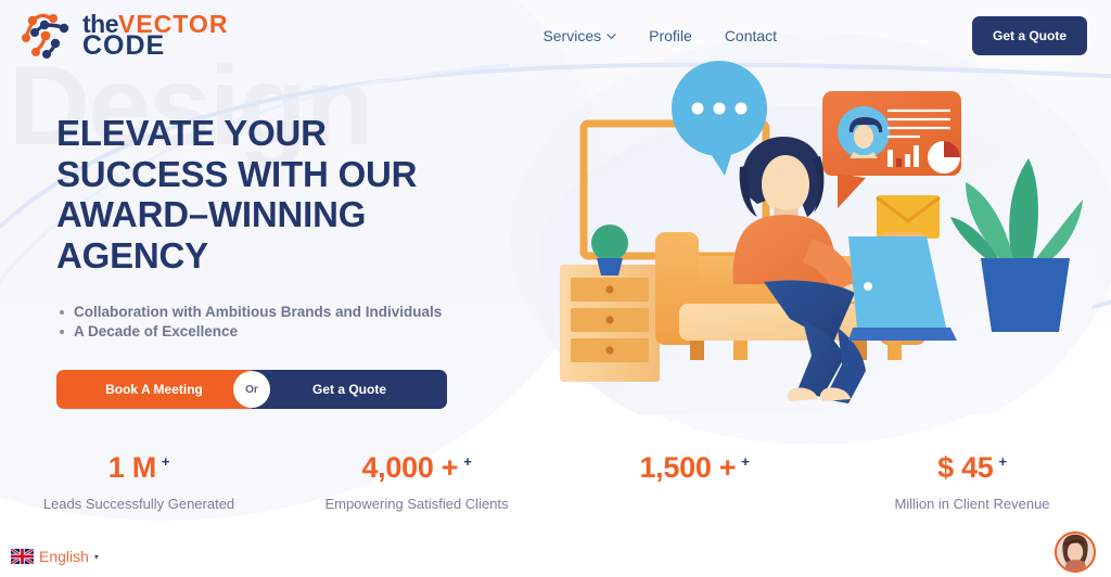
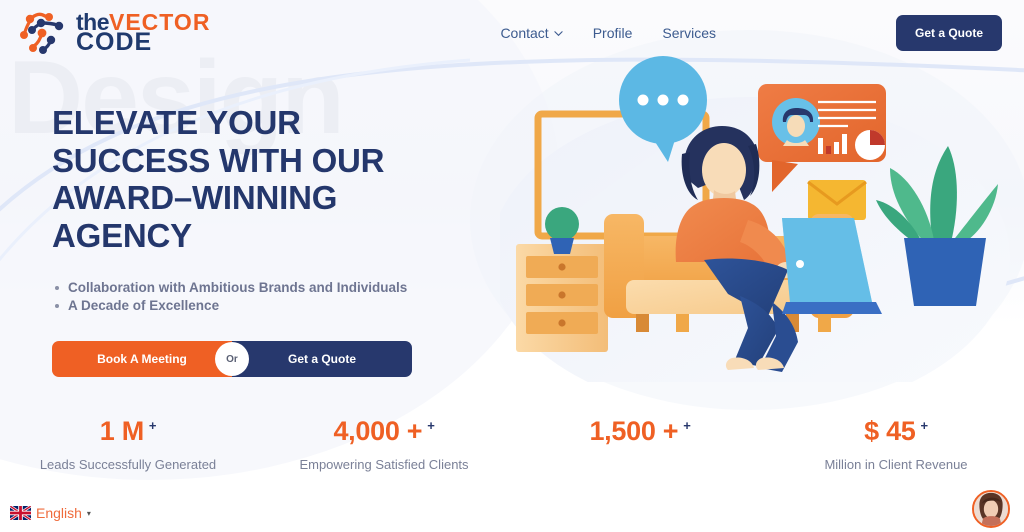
  Design
  theVECTOR
  CODE
- Services
+ Contact
  Profile
- Contact
+ Services
  Get a Quote
  ELEVATE YOUR
  SUCCESS WITH OUR
  AWARD–WINNING
  AGENCY
  Collaboration with Ambitious Brands and Individuals
  A Decade of Excellence
  Book A Meeting
  Get a Quote
  Or
  1 M +
  Leads Successfully Generated
  4,000 + +
  Empowering Satisfied Clients
  1,500 + +
  $ 45 +
  Million in Client Revenue
  English
  ▾
